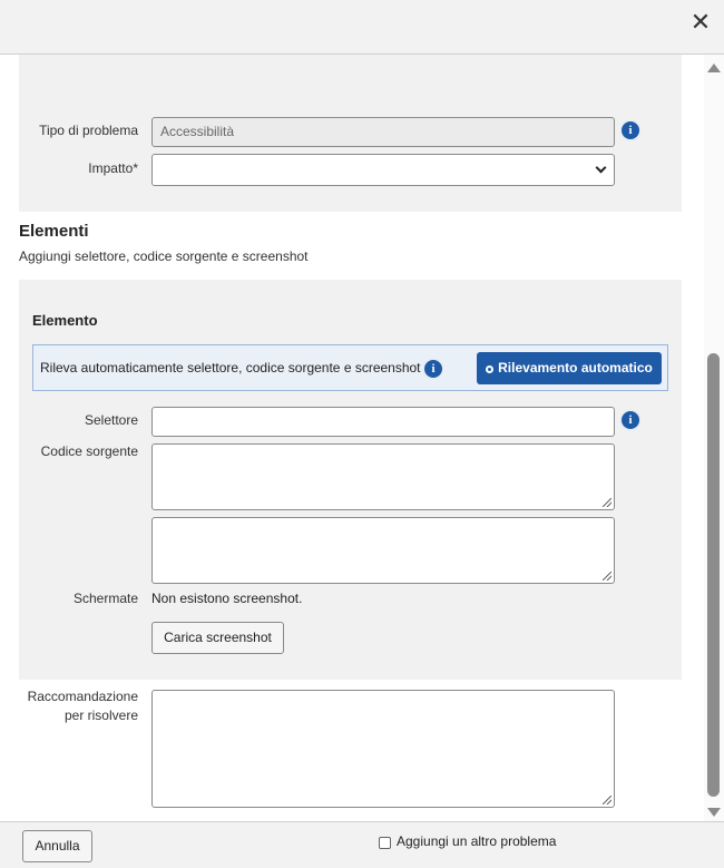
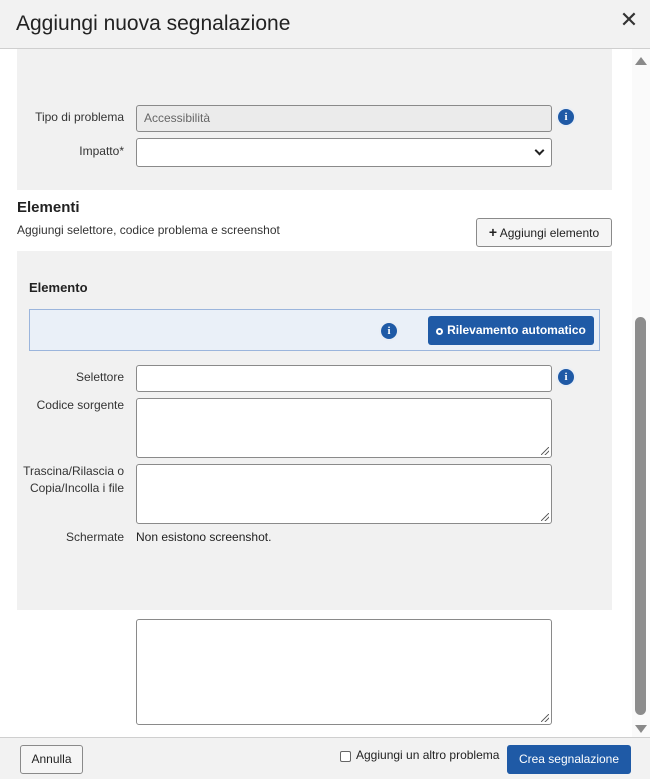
+ Aggiungi nuova segnalazione
  ✕
  Tipo di problema
  Accessibilità
  i
  Impatto*
  Elementi
- Aggiungi selettore, codice sorgente e screenshot
+ Aggiungi selettore, codice problema e screenshot
+ + Aggiungi elemento
  Elemento
- Rileva automaticamente selettore, codice sorgente e screenshot
  i
  Rilevamento automatico
  Selettore
  i
  Codice sorgente
+ Trascina/Rilascia o
+ Copia/Incolla i file
  Schermate
  Non esistono screenshot.
- Carica screenshot
- Raccomandazione
- per risolvere
  Annulla
  Aggiungi un altro problema
+ Crea segnalazione
